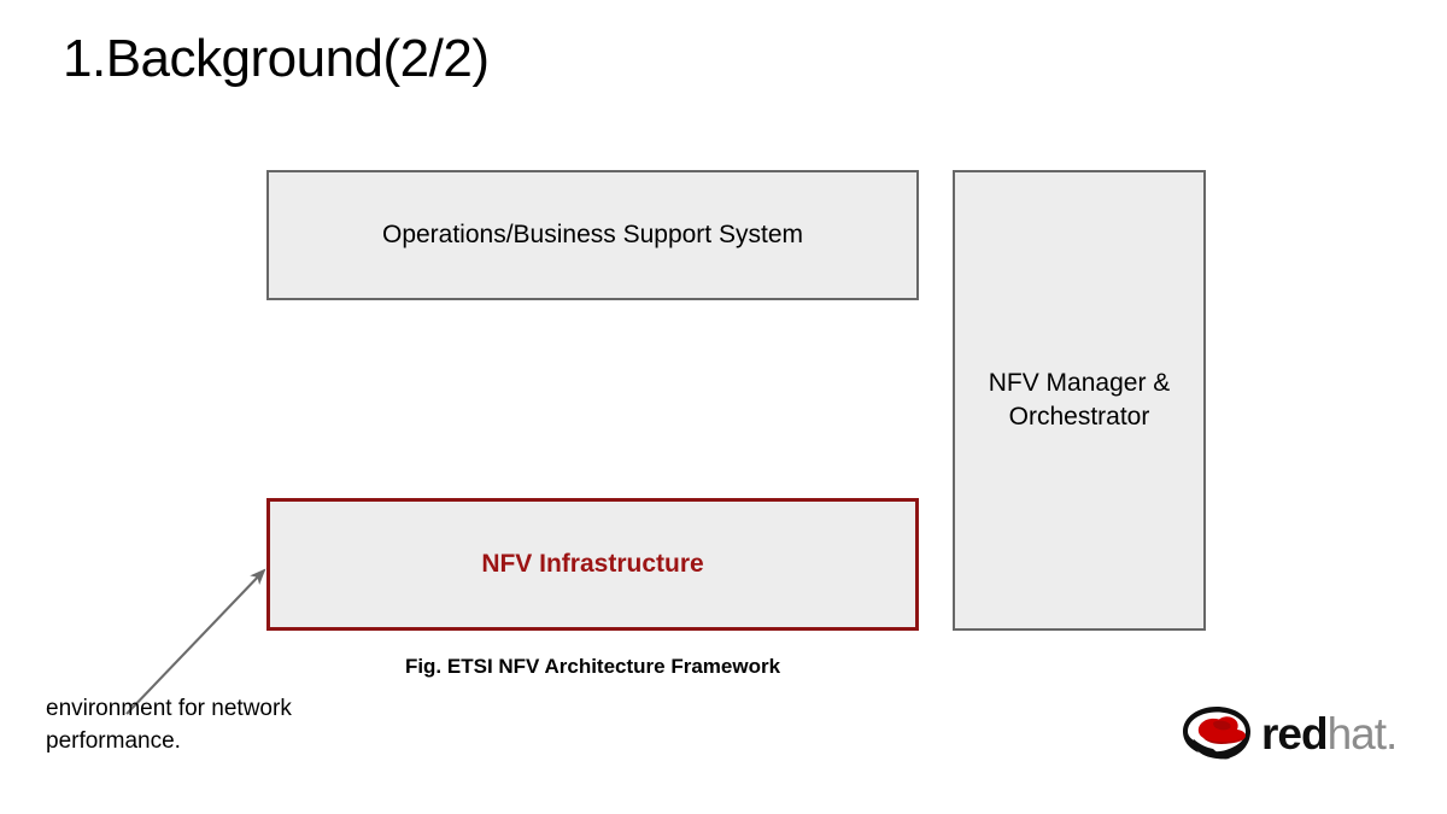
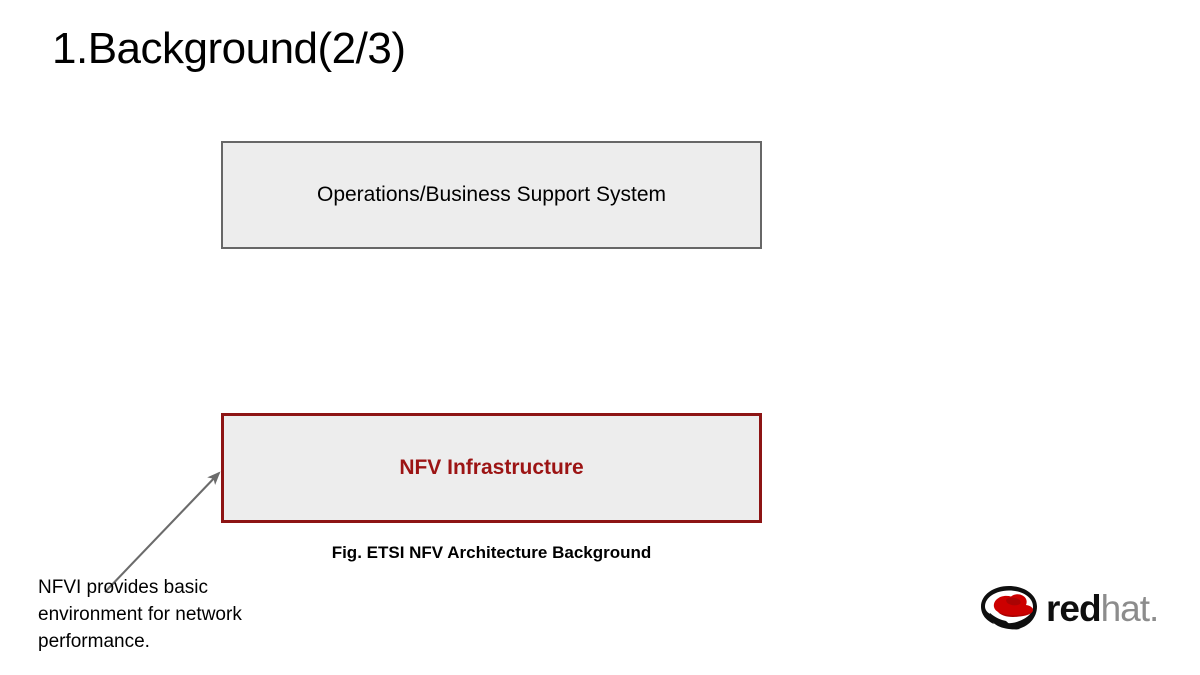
- 1.Background(2/2)
+ 1.Background(2/3)
  Operations/Business Support System
  NFV Infrastructure
- NFV Manager &
- Orchestrator
- Fig. ETSI NFV Architecture Framework
+ Fig. ETSI NFV Architecture Background
+ NFVI provides basic
  environment for network
  performance.
  redhat.
